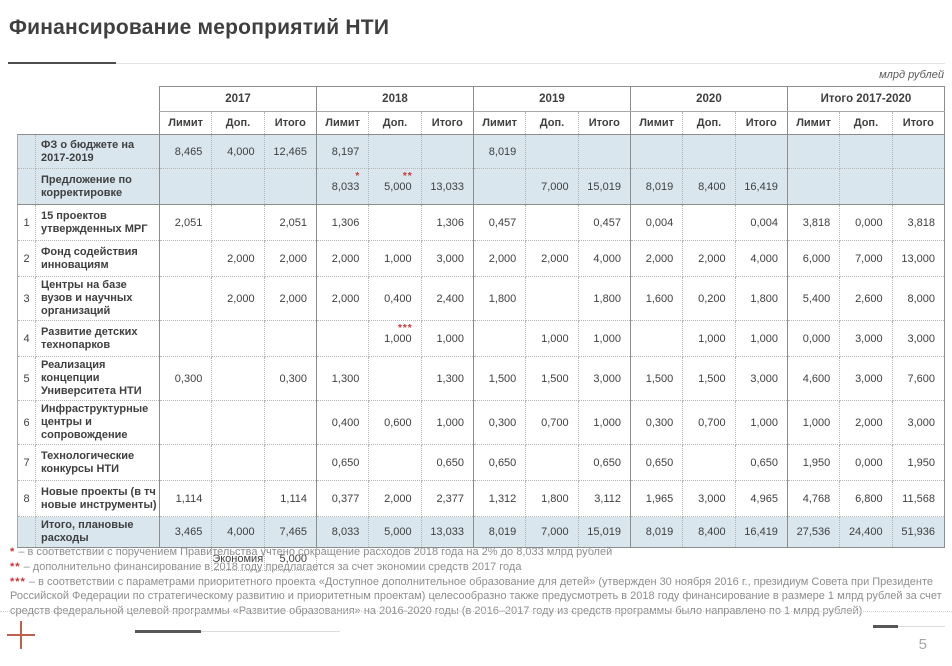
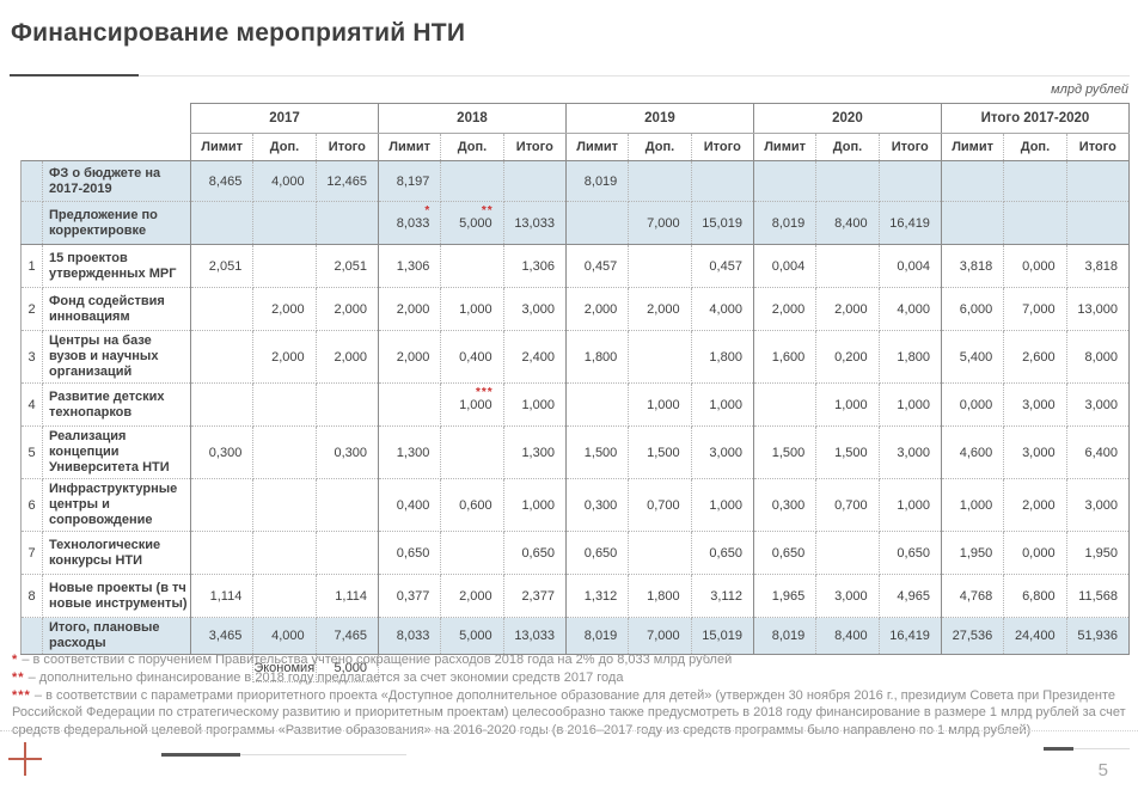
  Финансирование мероприятий НТИ
  млрд рублей
  	2017	2018	2019	2020	Итого 2017-2020
  Лимит	Доп.	Итого	Лимит	Доп.	Итого	Лимит	Доп.	Итого	Лимит	Доп.	Итого	Лимит	Доп.	Итого
  	ФЗ о бюджете на 2017-2019	8,465	4,000	12,465	8,197			8,019
  	Предложение по корректировке				8,033*	5,000**	13,033		7,000	15,019	8,019	8,400	16,419
  1	15 проектов утвержденных МРГ	2,051		2,051	1,306		1,306	0,457		0,457	0,004		0,004	3,818	0,000	3,818
  2	Фонд содействия инновациям		2,000	2,000	2,000	1,000	3,000	2,000	2,000	4,000	2,000	2,000	4,000	6,000	7,000	13,000
  3	Центры на базе вузов и научных организаций		2,000	2,000	2,000	0,400	2,400	1,800		1,800	1,600	0,200	1,800	5,400	2,600	8,000
  4	Развитие детских технопарков					1,000***	1,000		1,000	1,000		1,000	1,000	0,000	3,000	3,000
- 5	Реализация концепции Университета НТИ	0,300		0,300	1,300		1,300	1,500	1,500	3,000	1,500	1,500	3,000	4,600	3,000	7,600
+ 5	Реализация концепции Университета НТИ	0,300		0,300	1,300		1,300	1,500	1,500	3,000	1,500	1,500	3,000	4,600	3,000	6,400
  6	Инфраструктурные центры и сопровождение				0,400	0,600	1,000	0,300	0,700	1,000	0,300	0,700	1,000	1,000	2,000	3,000
  7	Технологические конкурсы НТИ				0,650		0,650	0,650		0,650	0,650		0,650	1,950	0,000	1,950
  8	Новые проекты (в тч новые инструменты)	1,114		1,114	0,377	2,000	2,377	1,312	1,800	3,112	1,965	3,000	4,965	4,768	6,800	11,568
  	Итого, плановые расходы	3,465	4,000	7,465	8,033	5,000	13,033	8,019	7,000	15,019	8,019	8,400	16,419	27,536	24,400	51,936
  	Экономия	5,000
  * – в соответствии с поручением Правительства учтено сокращение расходов 2018 года на 2% до 8,033 млрд рублей
  ** – дополнительно финансирование в 2018 году предлагается за счет экономии средств 2017 года
  *** – в соответствии с параметрами приоритетного проекта «Доступное дополнительное образование для детей» (утвержден 30 ноября 2016 г., президиум Совета при Президенте Российской Федерации по стратегическому развитию и приоритетным проектам) целесообразно также предусмотреть в 2018 году финансирование в размере 1 млрд рублей за счет средств федеральной целевой программы «Развитие образования» на 2016-2020 годы (в 2016–2017 году из средств программы было направлено по 1 млрд рублей)
  5
